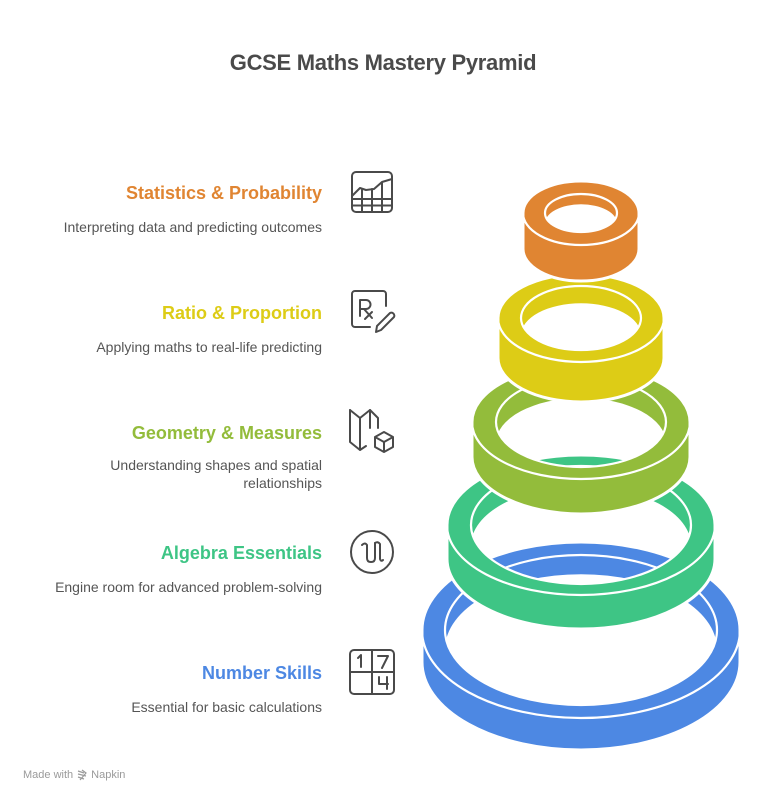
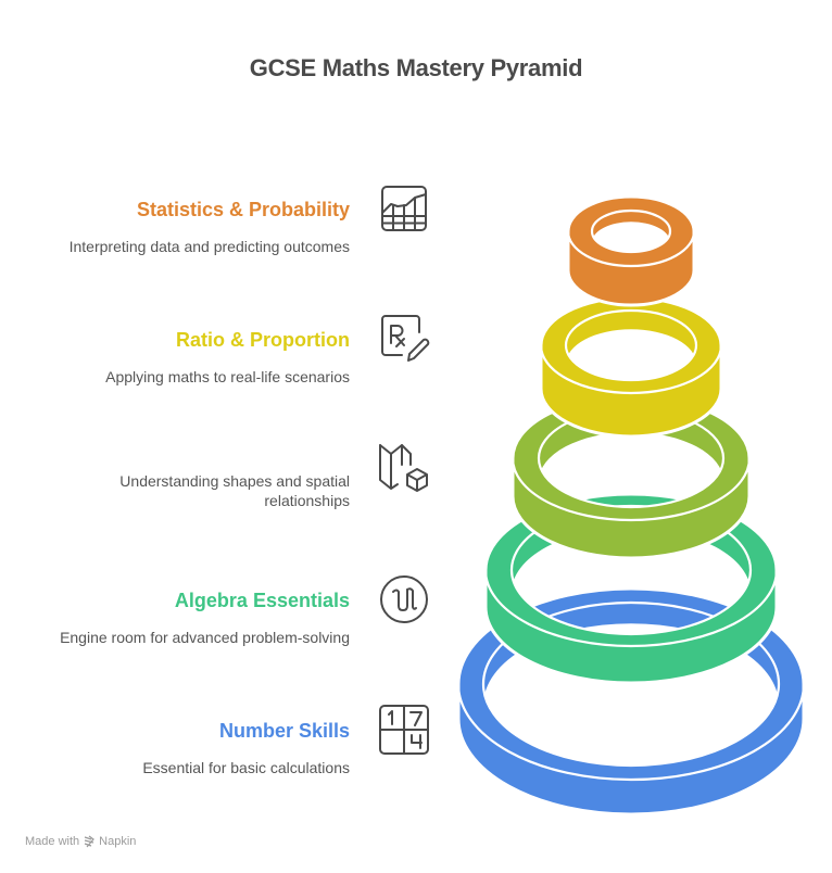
  GCSE Maths Mastery Pyramid
  Statistics & Probability
  Interpreting data and predicting outcomes
  Ratio & Proportion
- Applying maths to real-life predicting
+ Applying maths to real-life scenarios
- Geometry & Measures
  Understanding shapes and spatial relationships
  Algebra Essentials
  Engine room for advanced problem-solving
  Number Skills
  Essential for basic calculations
  Made with
  Napkin
